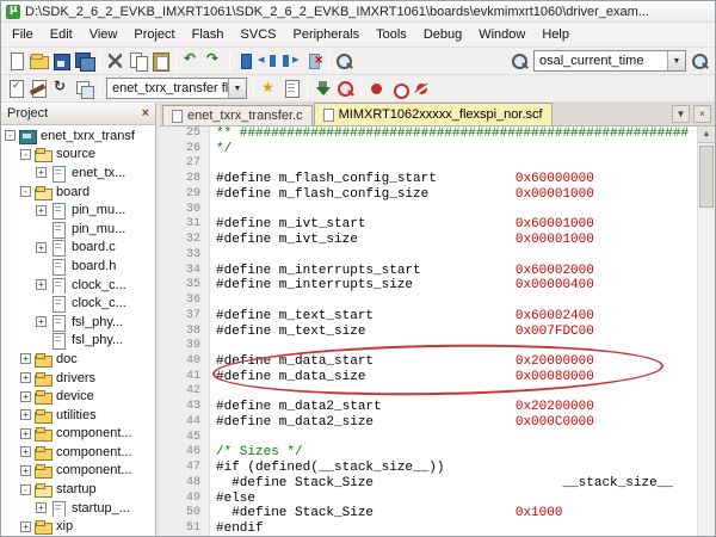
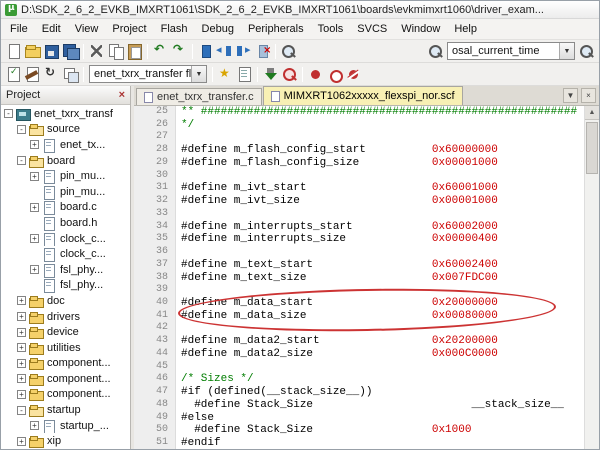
  D:\SDK_2_6_2_EVKB_IMXRT1061\SDK_2_6_2_EVKB_IMXRT1061\boards\evkmimxrt1060\driver_exam...
  File
  Edit
  View
  Project
  Flash
- SVCS
+ Debug
  Peripherals
  Tools
- Debug
+ SVCS
  Window
  Help
  osal_current_time
  enet_txrx_transfer fl
  Project
  ×
  -
  enet_txrx_transf
  -
  source
  +
  enet_tx...
  -
  board
  +
  pin_mu...
  pin_mu...
  +
  board.c
  board.h
  +
  clock_c...
  clock_c...
  +
  fsl_phy...
  fsl_phy...
  +
  doc
  +
  drivers
  +
  device
  +
  utilities
  +
  component...
  +
  component...
  +
  component...
  -
  startup
  +
  startup_...
  +
  xip
  enet_txrx_transfer.c
  MIMXRT1062xxxxx_flexspi_nor.scf
  ▼
  ×
  25
  26
  27
  28
  29
  30
  31
  32
  33
  34
  35
  36
  37
  38
  39
  40
  41
  42
  43
  44
  45
  46
  47
  48
  49
  50
  51
  ** #########################################################
  */
  #define m_flash_config_start 0x60000000
  #define m_flash_config_size 0x00001000
  #define m_ivt_start 0x60001000
  #define m_ivt_size 0x00001000
  #define m_interrupts_start 0x60002000
  #define m_interrupts_size 0x00000400
  #define m_text_start 0x60002400
  #define m_text_size 0x007FDC00
  #define m_data_start 0x20000000
  #define m_data_size 0x00080000
  #define m_data2_start 0x20200000
  #define m_data2_size 0x000C0000
  /* Sizes */
  #if (defined(__stack_size__))
  #define Stack_Size __stack_size__
  #else
  #define Stack_Size 0x1000
  #endif
